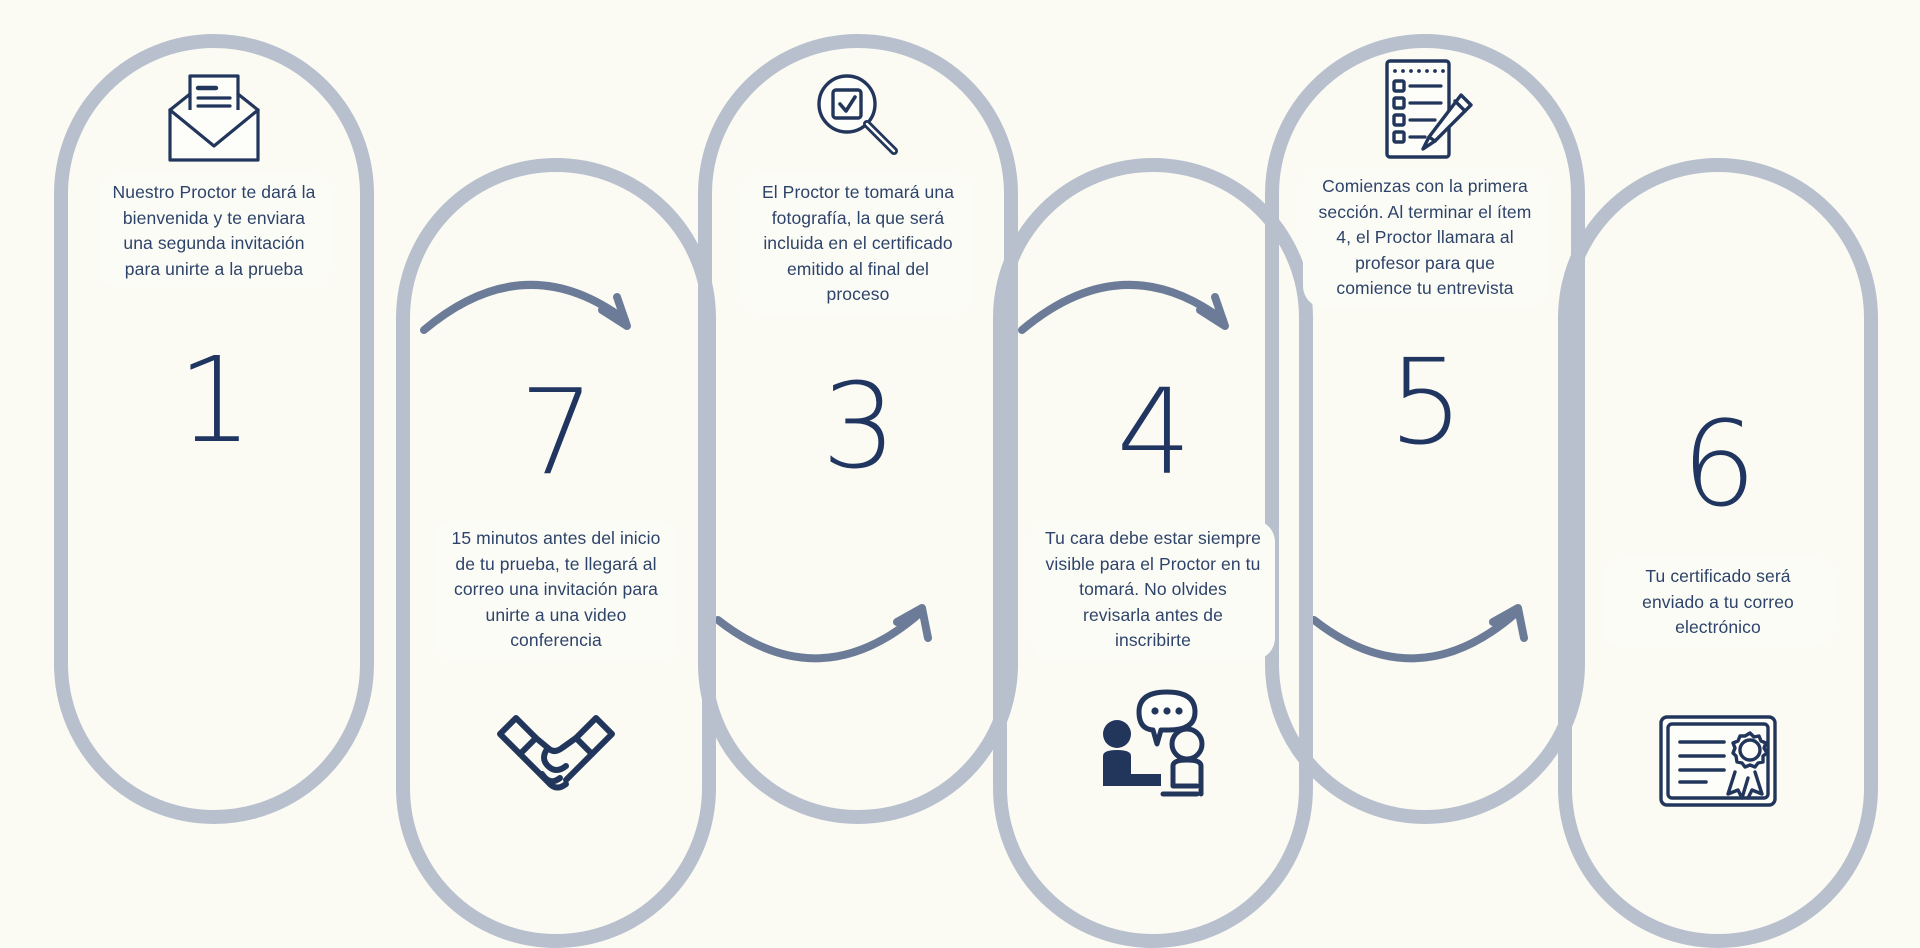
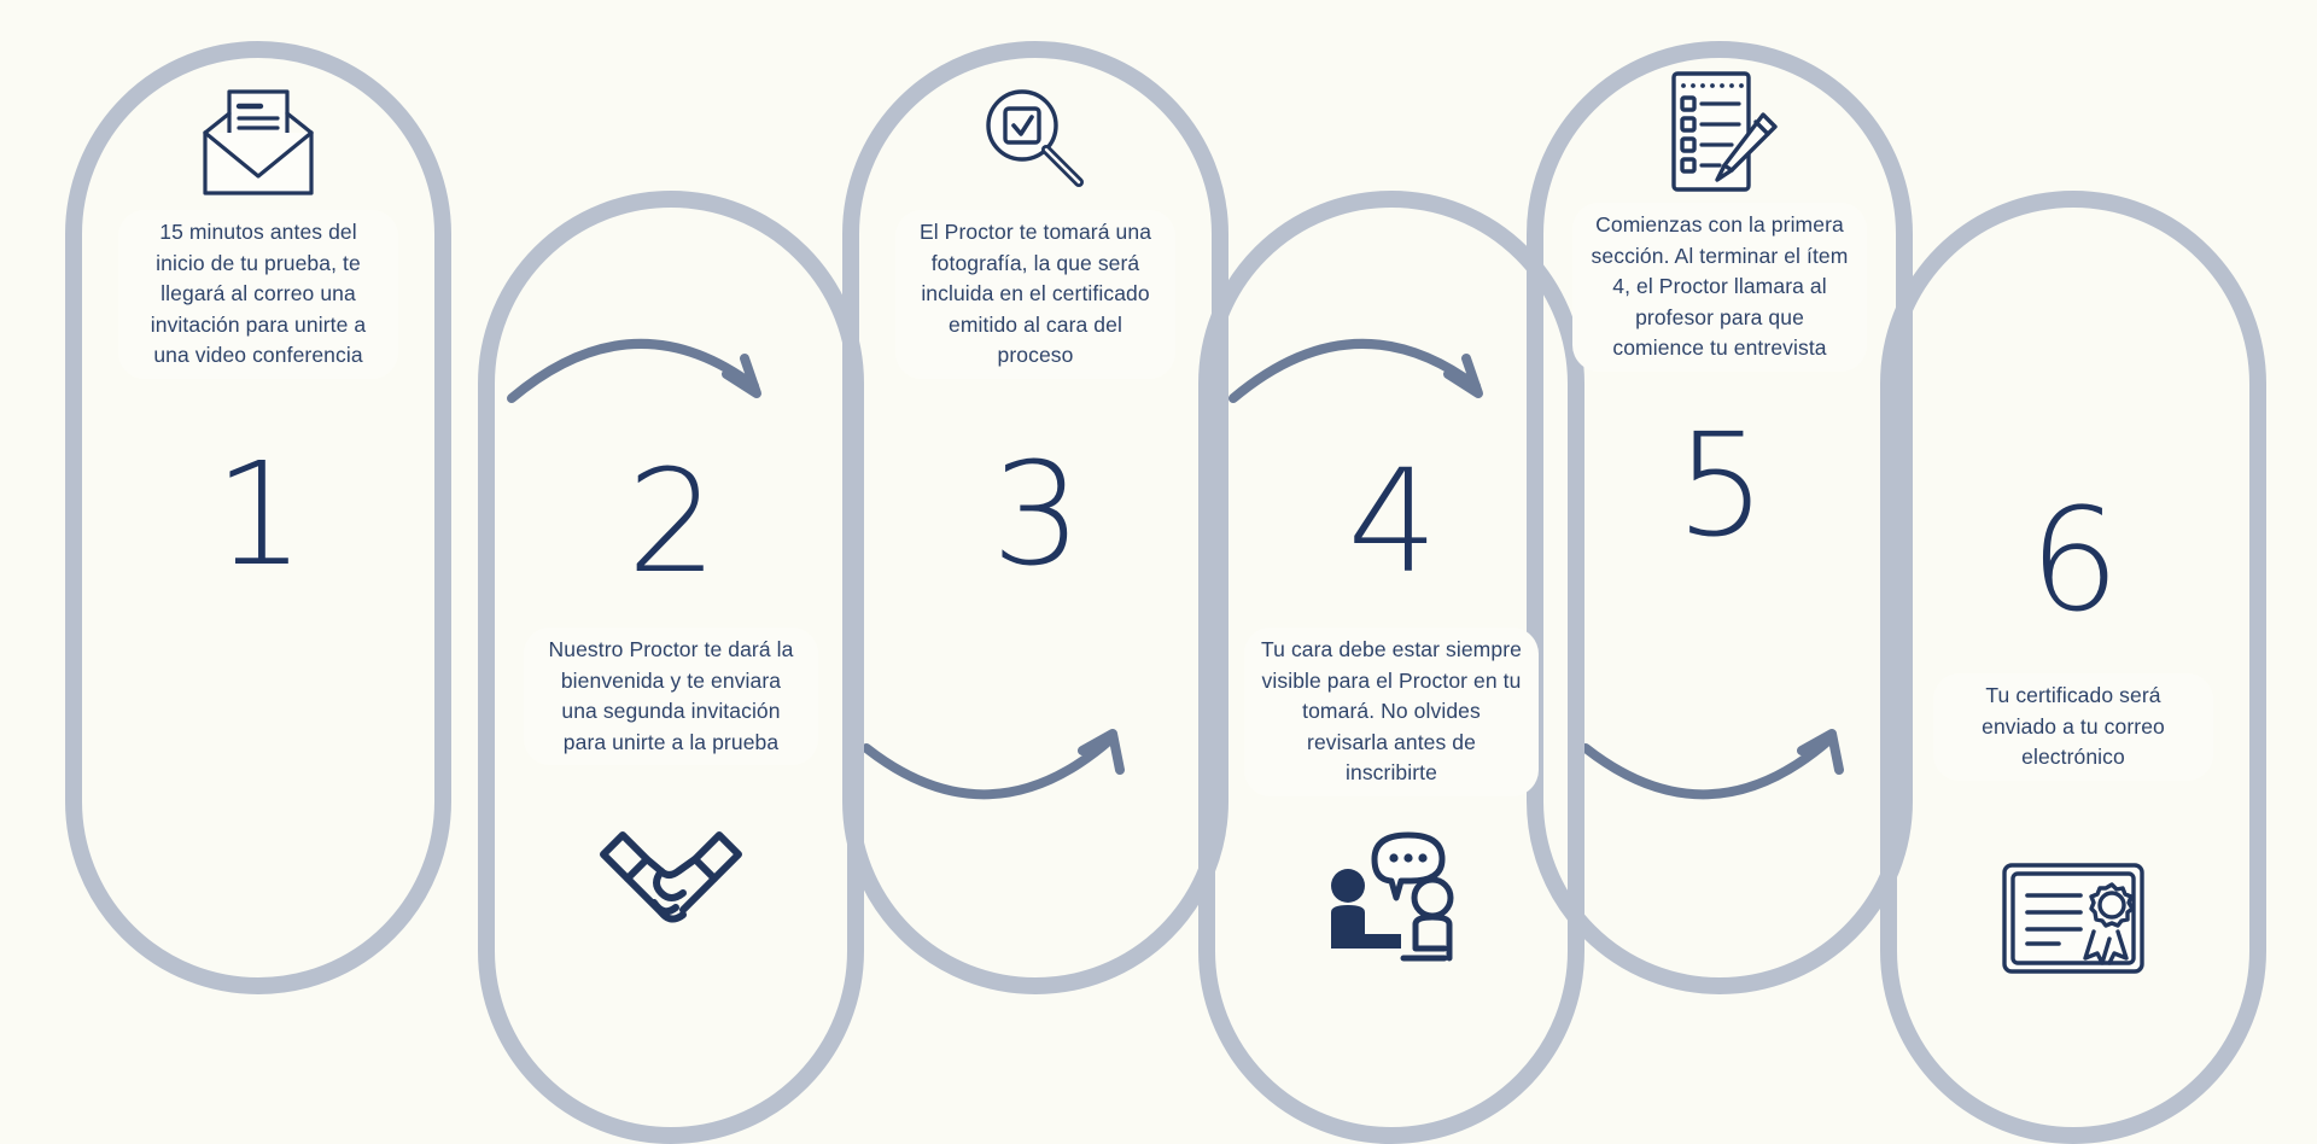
- Nuestro Proctor te dará la bienvenida y te enviara una segunda invitación para unirte a la prueba
+ 15 minutos antes del inicio de tu prueba, te llegará al correo una invitación para unirte a una video conferencia
  1
- 7
+ 2
- 15 minutos antes del inicio de tu prueba, te llegará al correo una invitación para unirte a una video conferencia
+ Nuestro Proctor te dará la bienvenida y te enviara una segunda invitación para unirte a la prueba
- El Proctor te tomará una fotografía, la que será incluida en el certificado emitido al final del proceso
+ El Proctor te tomará una fotografía, la que será incluida en el certificado emitido al cara del proceso
  3
  4
  Tu cara debe estar siempre visible para el Proctor en tu tomará. No olvides revisarla antes de inscribirte
  Comienzas con la primera sección. Al terminar el ítem 4, el Proctor llamara al profesor para que comience tu entrevista
  5
  6
  Tu certificado será enviado a tu correo electrónico
